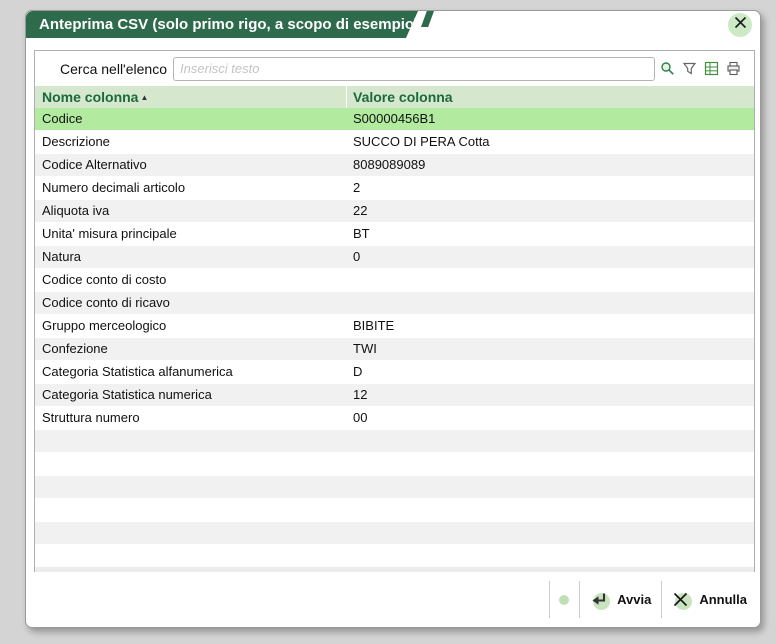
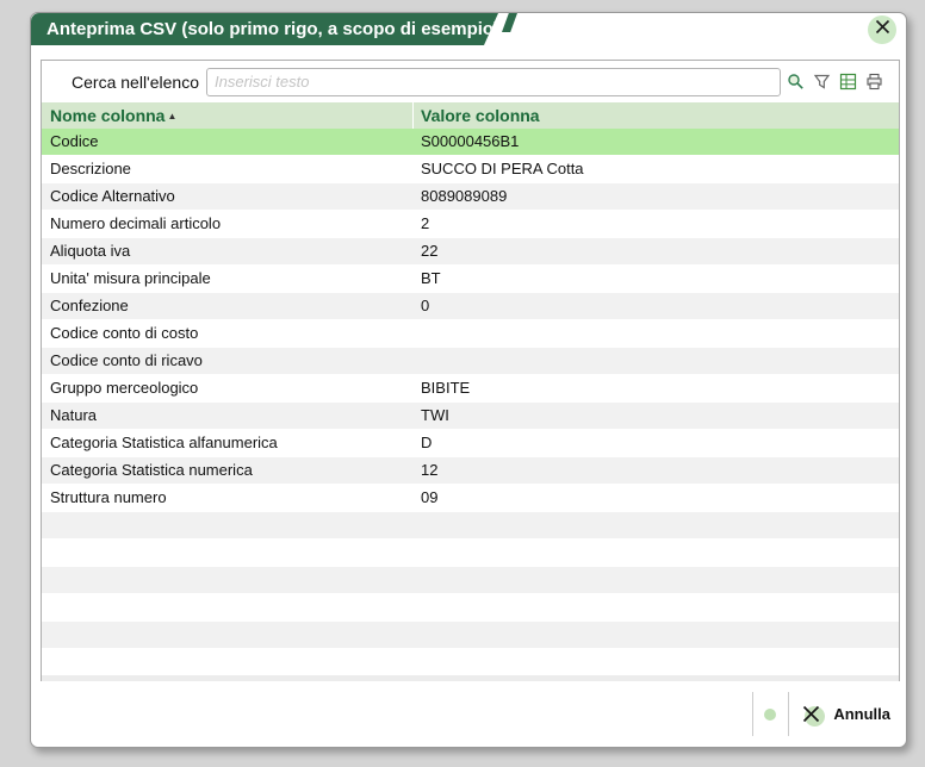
  Anteprima CSV (solo primo rigo, a scopo di esempio
  Cerca nell'elenco
  Inserisci testo
  Nome colonna ▲
  Valore colonna
  Codice
  S00000456B1
  Descrizione
  SUCCO DI PERA Cotta
  Codice Alternativo
  8089089089
  Numero decimali articolo
  2
  Aliquota iva
  22
  Unita' misura principale
  BT
- Natura
+ Confezione
  0
  Codice conto di costo
  Codice conto di ricavo
  Gruppo merceologico
  BIBITE
- Confezione
+ Natura
  TWI
  Categoria Statistica alfanumerica
  D
  Categoria Statistica numerica
  12
  Struttura numero
- 00
+ 09
- Avvia
  Annulla
